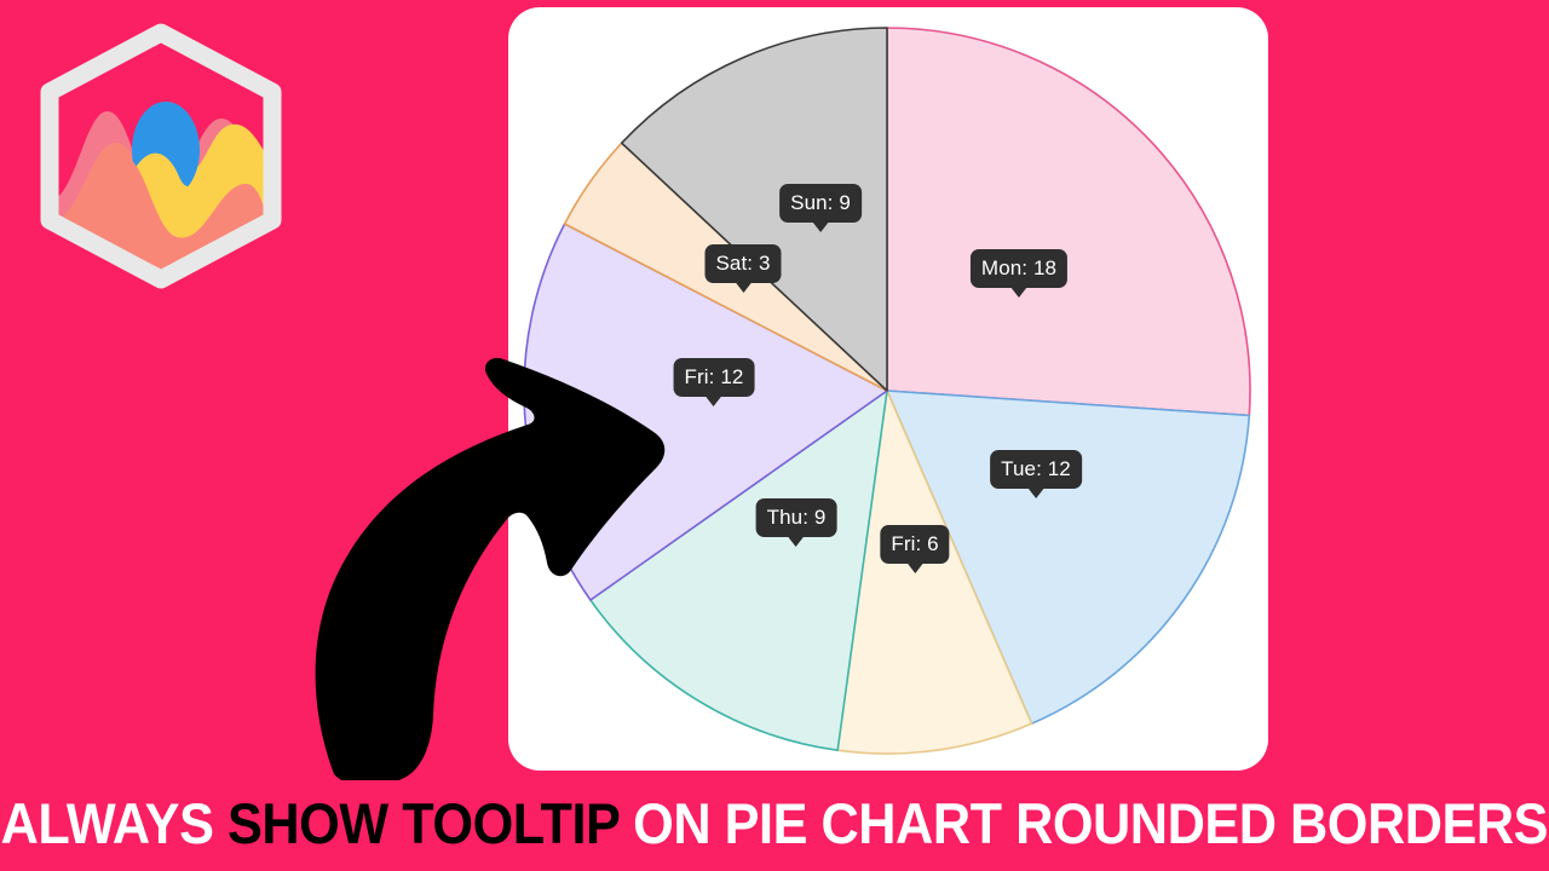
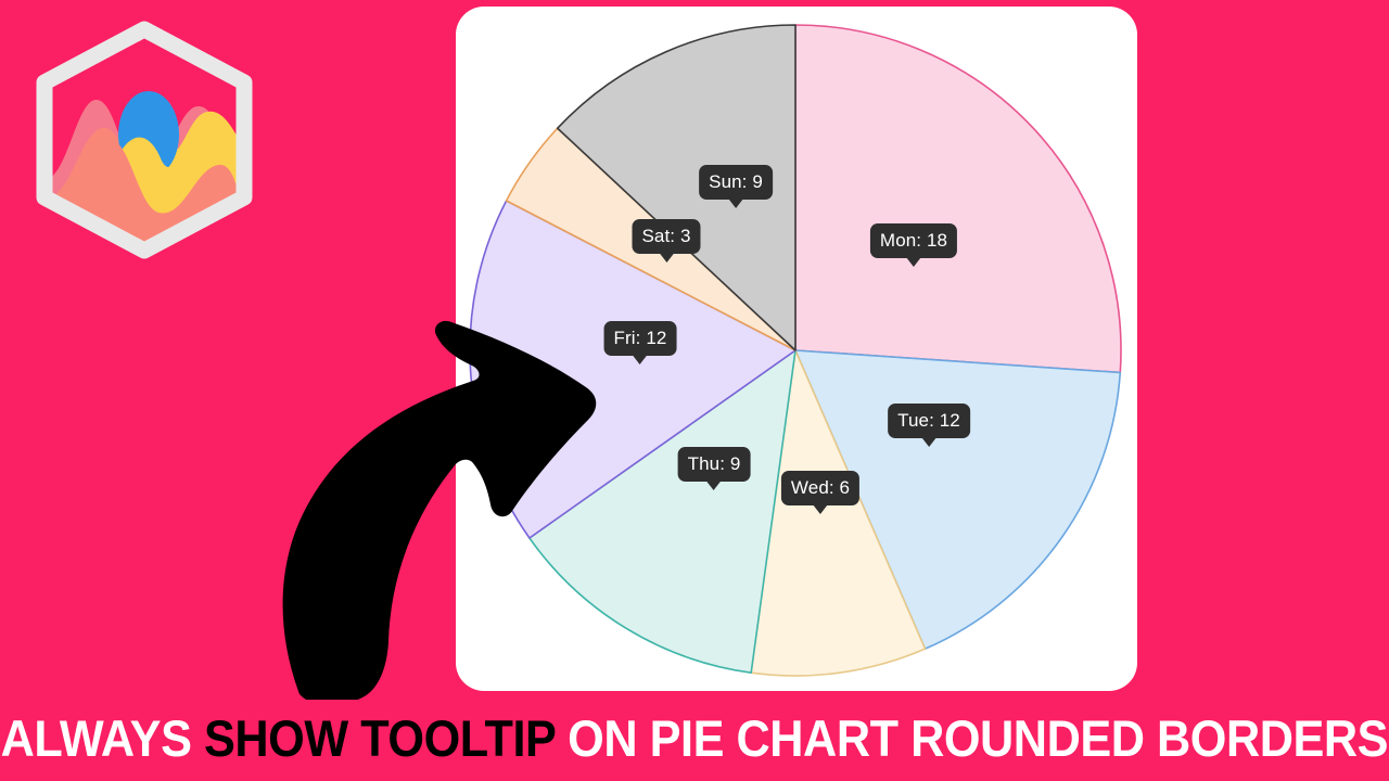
  Mon: 18
  Tue: 12
- Fri: 6
+ Wed: 6
  Thu: 9
  Fri: 12
  Sat: 3
  Sun: 9
  ALWAYS SHOW TOOLTIP ON PIE CHART ROUNDED BORDERS
